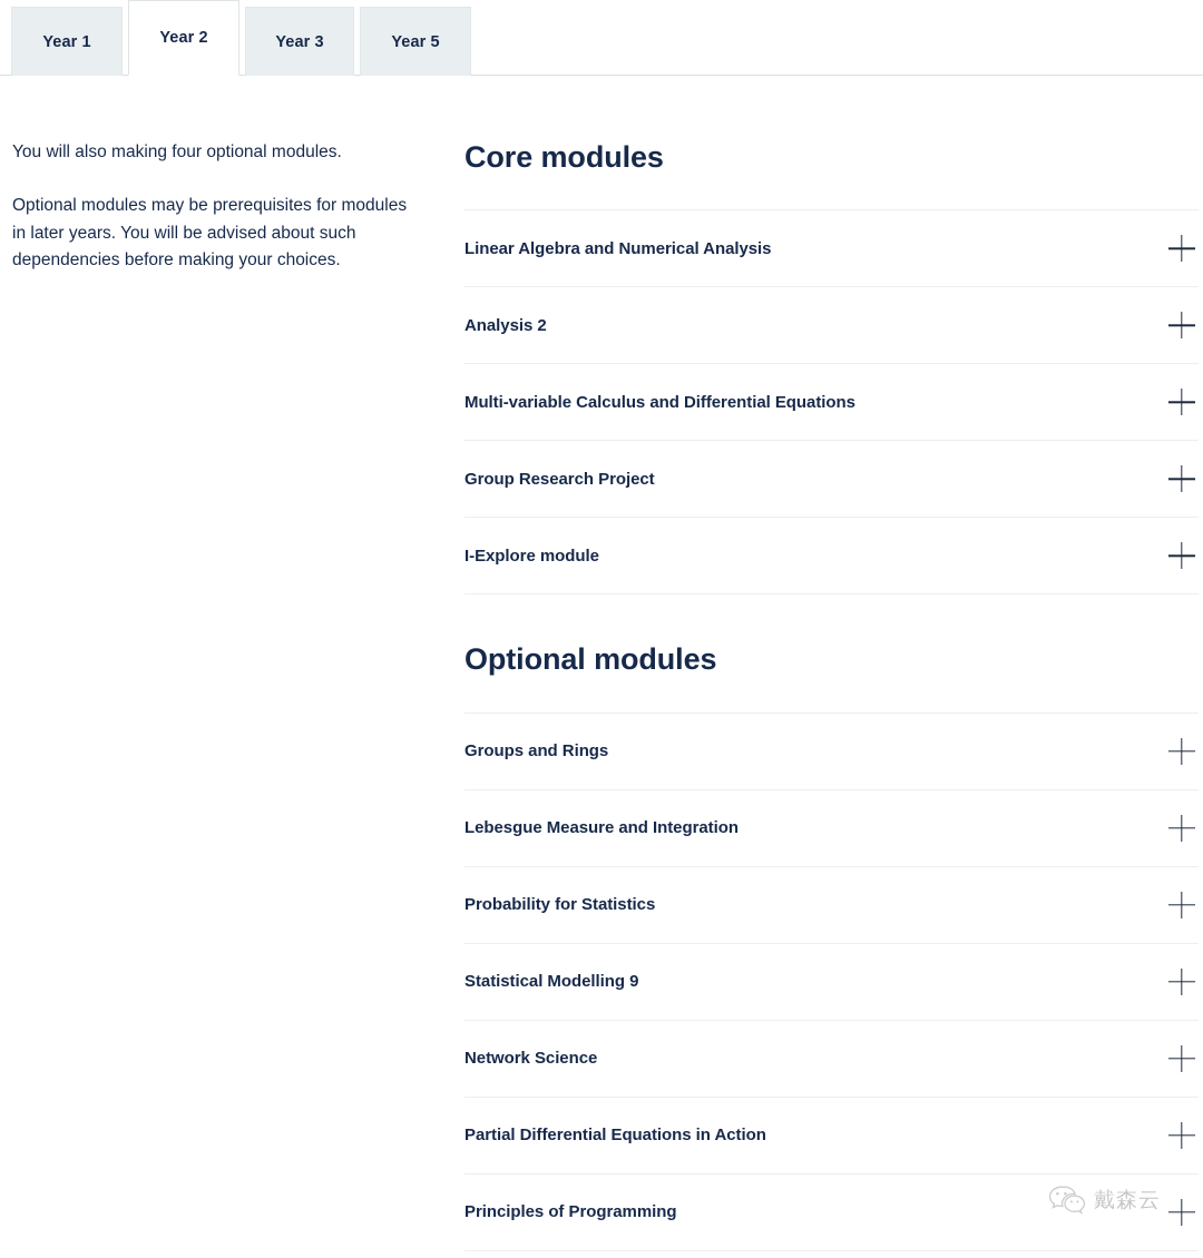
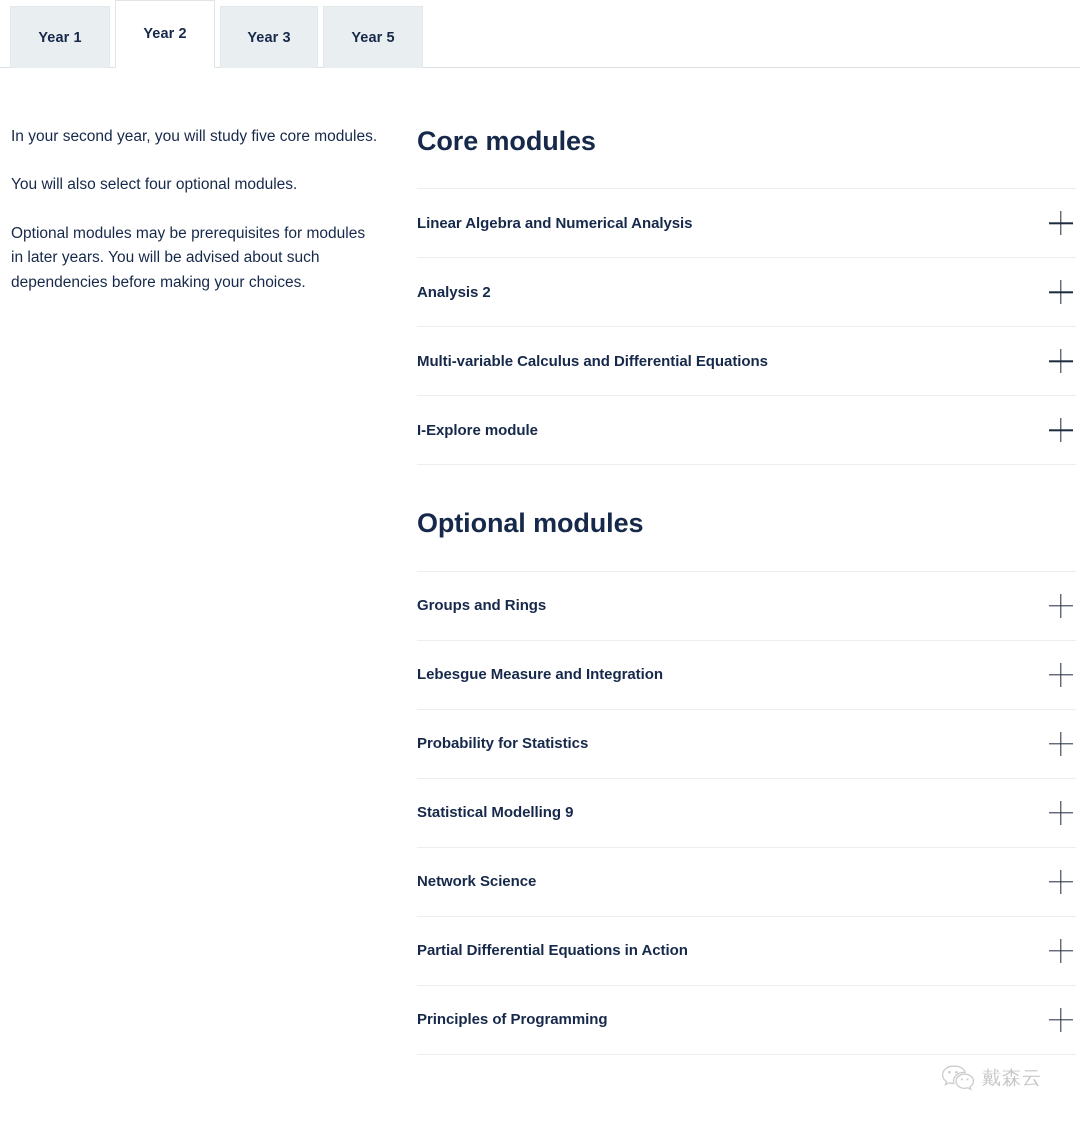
  Year 1
  Year 2
  Year 3
  Year 5
+ In your second year, you will study five core modules.
- You will also making four optional modules.
+ You will also select four optional modules.
  Optional modules may be prerequisites for modules in later years. You will be advised about such dependencies before making your choices.
  Core modules
  Linear Algebra and Numerical Analysis
  Analysis 2
  Multi-variable Calculus and Differential Equations
- Group Research Project
  I-Explore module
  Optional modules
  Groups and Rings
  Lebesgue Measure and Integration
  Probability for Statistics
  Statistical Modelling 9
  Network Science
  Partial Differential Equations in Action
  Principles of Programming
  戴森云
